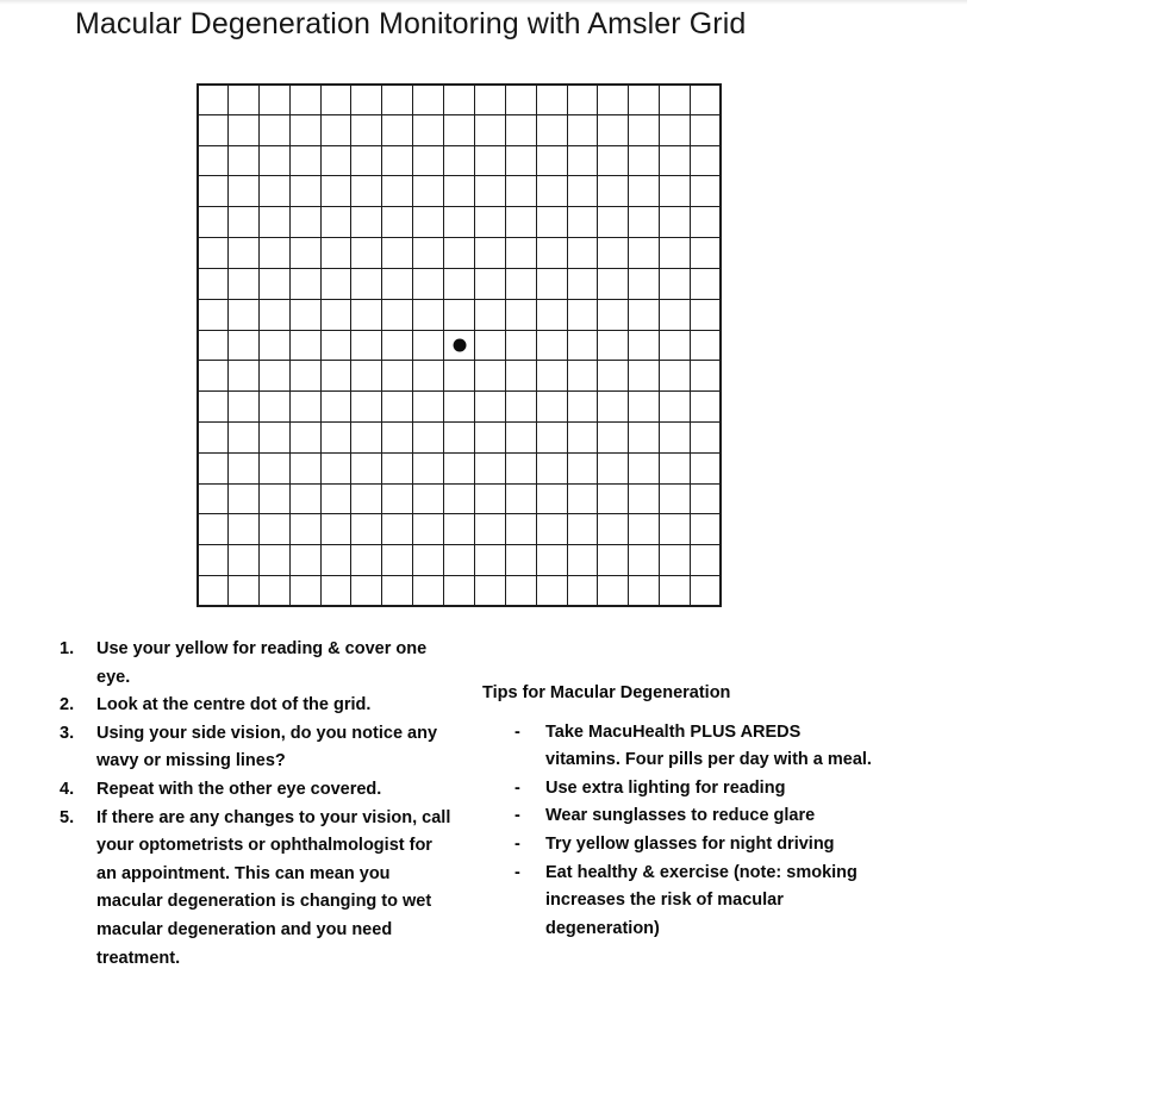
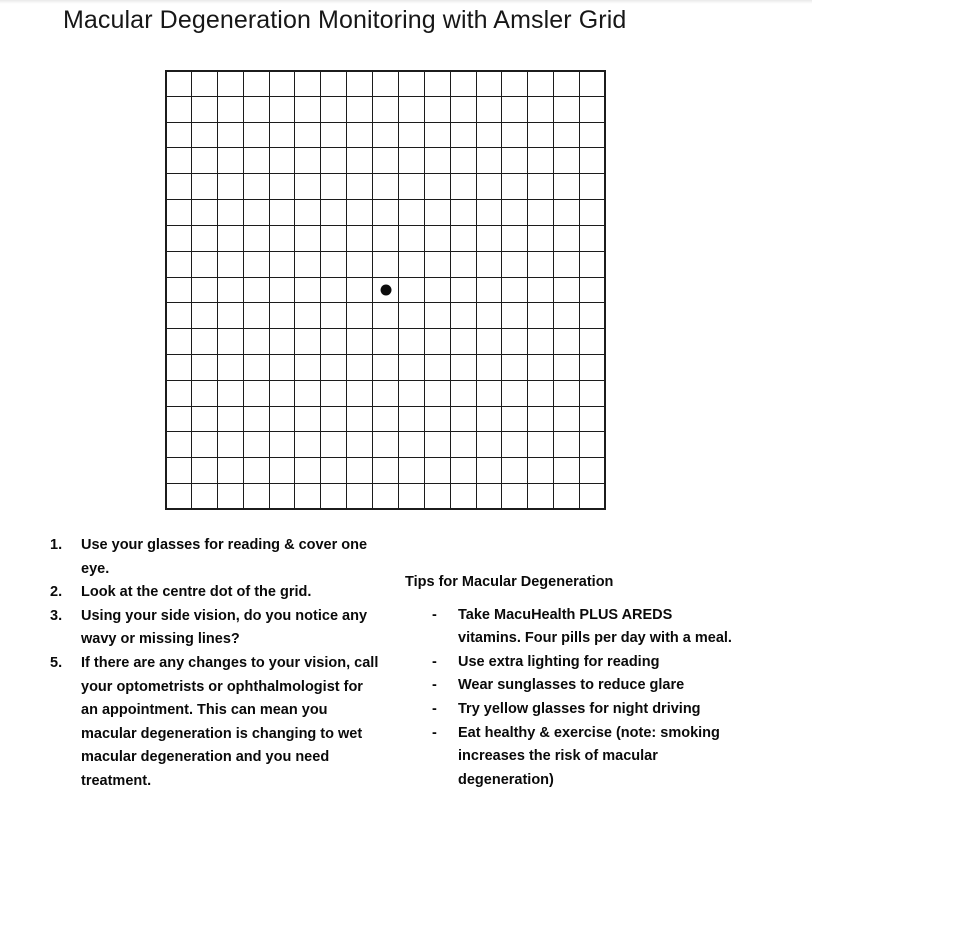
  Macular Degeneration Monitoring with Amsler Grid
  1.
- Use your yellow for reading & cover one eye.
+ Use your glasses for reading & cover one eye.
  2.
  Look at the centre dot of the grid.
  3.
  Using your side vision, do you notice any wavy or missing lines?
- 4.
- Repeat with the other eye covered.
  5.
  If there are any changes to your vision, call your optometrists or ophthalmologist for an appointment. This can mean you macular degeneration is changing to wet macular degeneration and you need treatment.
  Tips for Macular Degeneration
  -
  Take MacuHealth PLUS AREDS vitamins. Four pills per day with a meal.
  -
  Use extra lighting for reading
  -
  Wear sunglasses to reduce glare
  -
  Try yellow glasses for night driving
  -
  Eat healthy & exercise (note: smoking increases the risk of macular degeneration)
